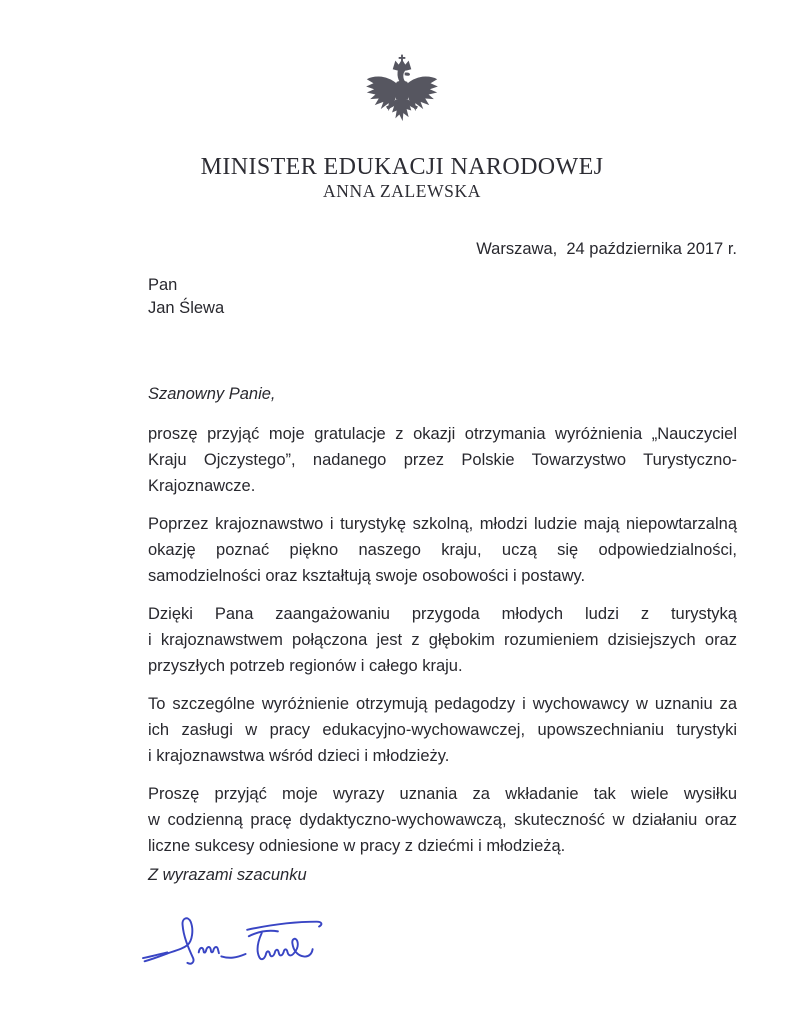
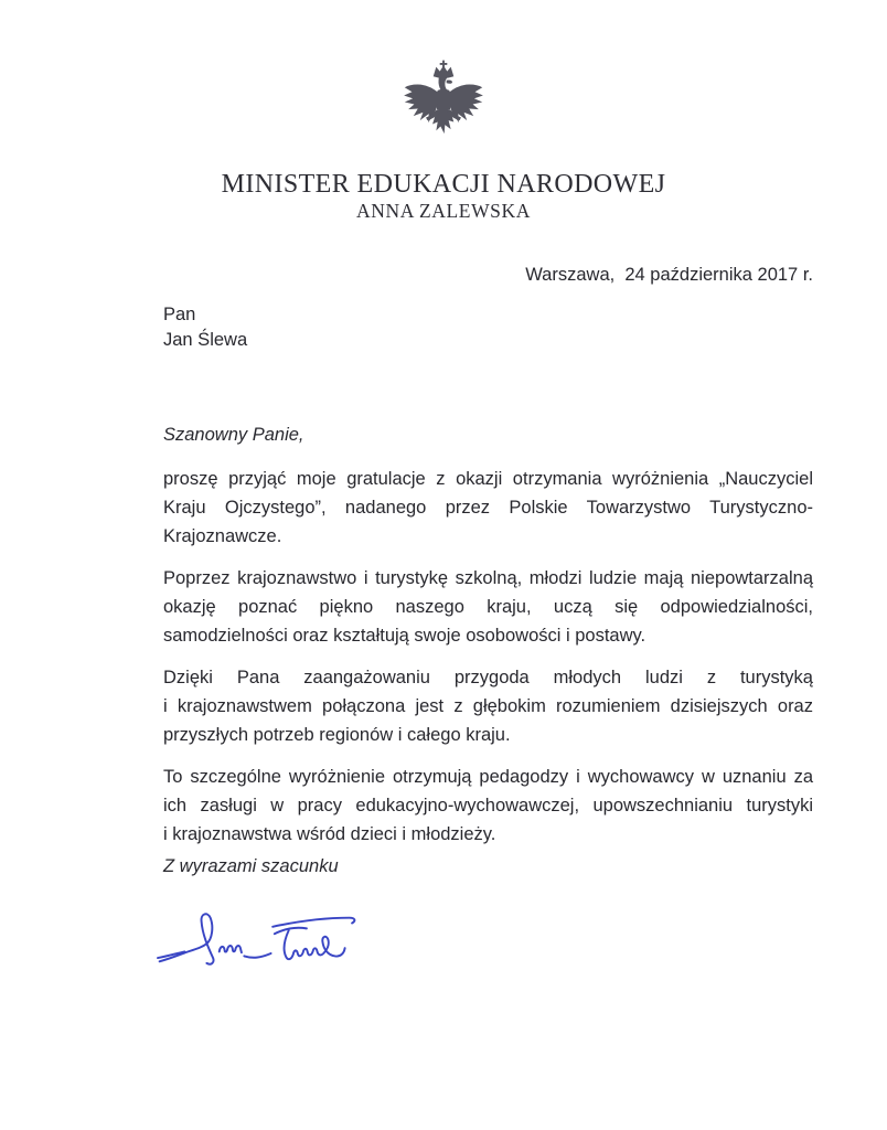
  MINISTER EDUKACJI NARODOWEJ
  ANNA ZALEWSKA
  Warszawa, 24 października 2017 r.
  Pan
  Jan Ślewa
  Szanowny Panie,
  proszę przyjąć moje gratulacje z okazji otrzymania wyróżnienia „Nauczyciel Kraju Ojczystego”, nadanego przez Polskie Towarzystwo Turystyczno-Krajoznawcze.
  Poprzez krajoznawstwo i turystykę szkolną, młodzi ludzie mają niepowtarzalną okazję poznać piękno naszego kraju, uczą się odpowiedzialności, samodzielności oraz kształtują swoje osobowości i postawy.
  Dzięki Pana zaangażowaniu przygoda młodych ludzi z turystyką i krajoznawstwem połączona jest z głębokim rozumieniem dzisiejszych oraz przyszłych potrzeb regionów i całego kraju.
  To szczególne wyróżnienie otrzymują pedagodzy i wychowawcy w uznaniu za ich zasługi w pracy edukacyjno-wychowawczej, upowszechnianiu turystyki i krajoznawstwa wśród dzieci i młodzieży.
- Proszę przyjąć moje wyrazy uznania za wkładanie tak wiele wysiłku w codzienną pracę dydaktyczno-wychowawczą, skuteczność w działaniu oraz liczne sukcesy odniesione w pracy z dziećmi i młodzieżą.
  Z wyrazami szacunku
